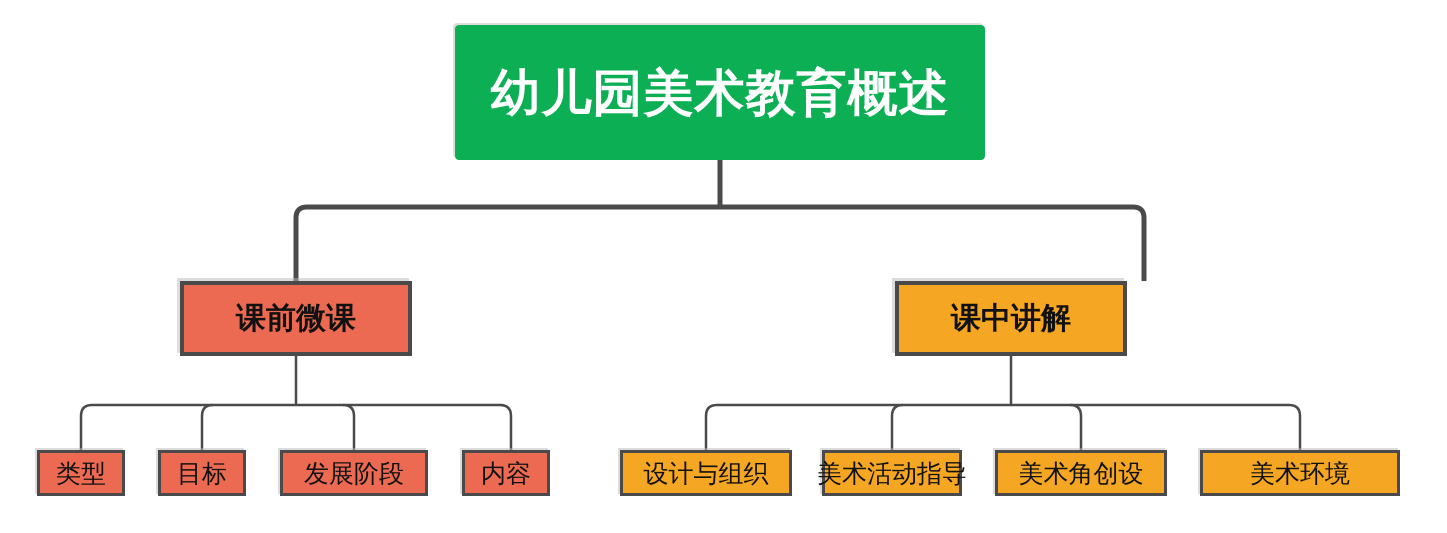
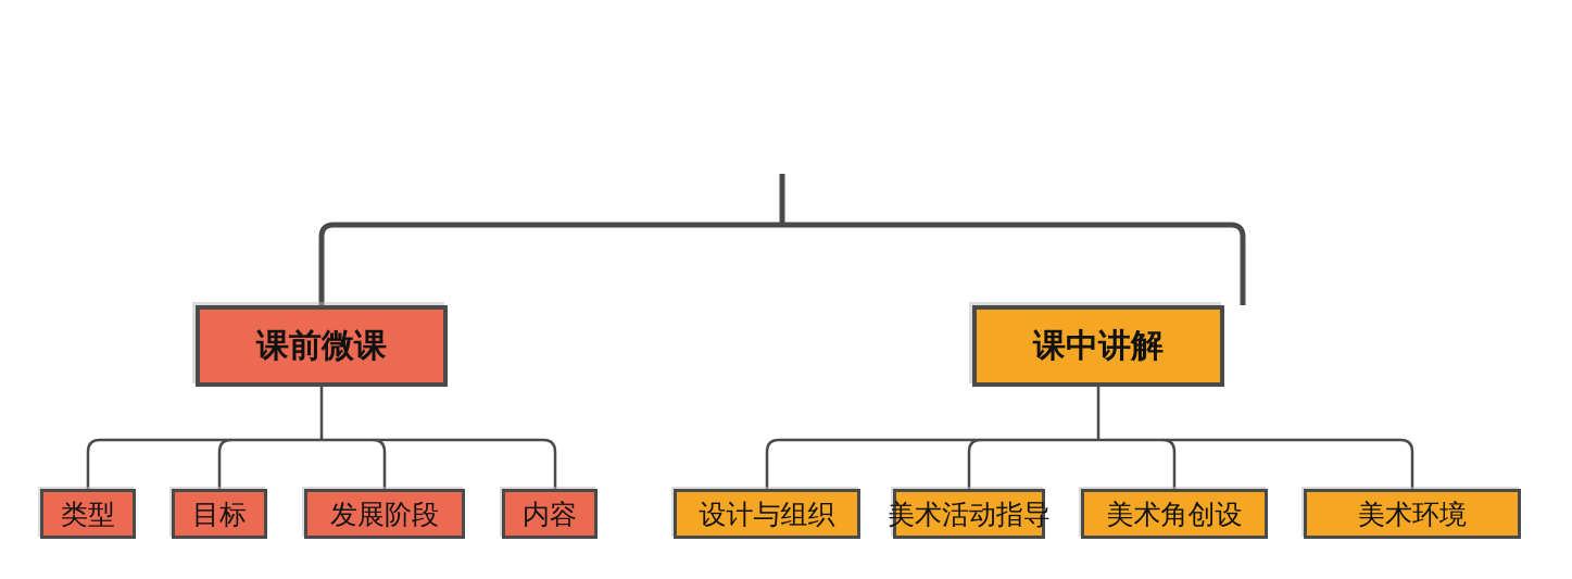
- 幼儿园美术教育概述
  课前微课
  课中讲解
  类型
  目标
  发展阶段
  内容
  设计与组织
  美术活动指导
  美术角创设
  美术环境
